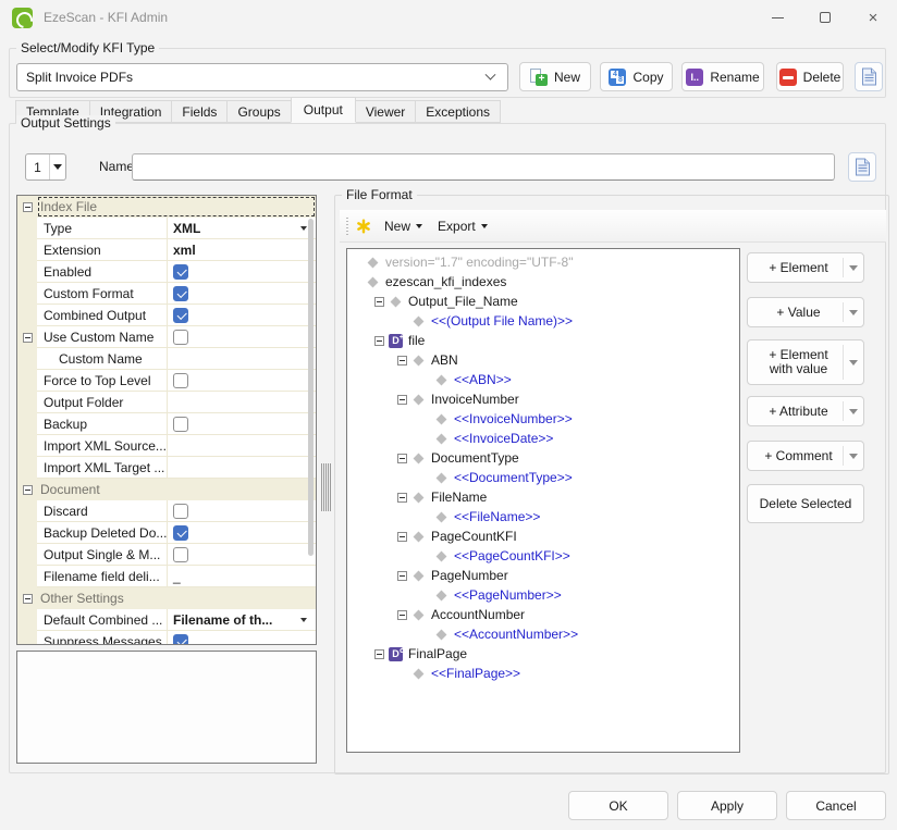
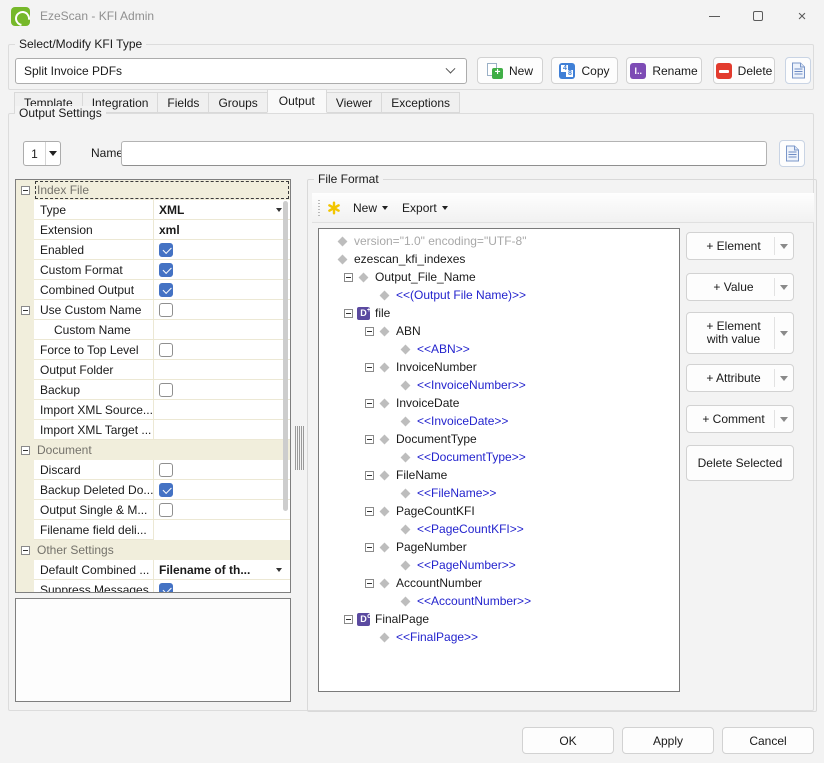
  EzeScan - KFI Admin
  Select/Modify KFI Type
  Split Invoice PDFs
  +
  New
  Copy
  I..
  Rename
  Delete
  Template
  Integration
  Fields
  Groups
  Output
  Viewer
  Exceptions
  Output Settings
  1
  Name
  Index File
  Type
  XML
  Extension
  xml
  Enabled
  Custom Format
  Combined Output
  Use Custom Name
  Custom Name
  Force to Top Level
  Output Folder
  Backup
  Import XML Source...
  Import XML Target ...
  Document
  Discard
  Backup Deleted Do...
  Output Single & M...
  Filename field deli...
- _
  Other Settings
  Default Combined ...
  Filename of th...
  Suppress Messages
  File Format
  New
  Export
- version="1.7" encoding="UTF-8"
+ version="1.0" encoding="UTF-8"
  ezescan_kfi_indexes
  Output_File_Name
  <<(Output File Name)>>
  D
  file
  ABN
  <<ABN>>
  InvoiceNumber
  <<InvoiceNumber>>
+ InvoiceDate
  <<InvoiceDate>>
  DocumentType
  <<DocumentType>>
  FileName
  <<FileName>>
  PageCountKFI
  <<PageCountKFI>>
  PageNumber
  <<PageNumber>>
  AccountNumber
  <<AccountNumber>>
  D
  FinalPage
  <<FinalPage>>
  + Element
  + Value
  + Element with value
  + Attribute
  + Comment
  Delete Selected
  OK
  Apply
  Cancel
